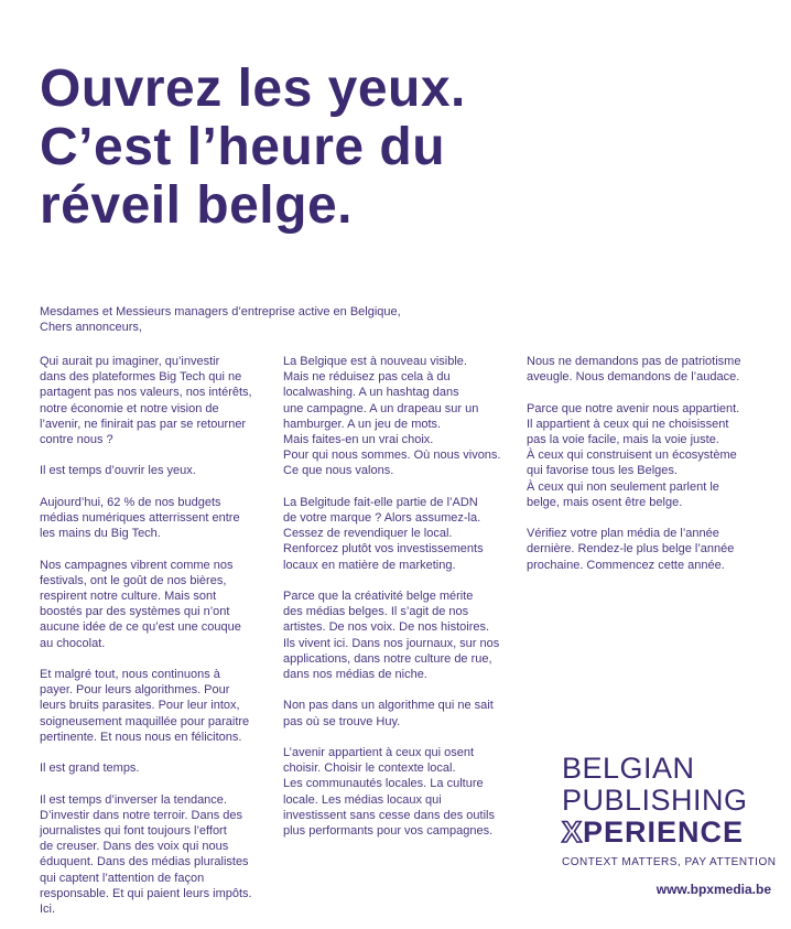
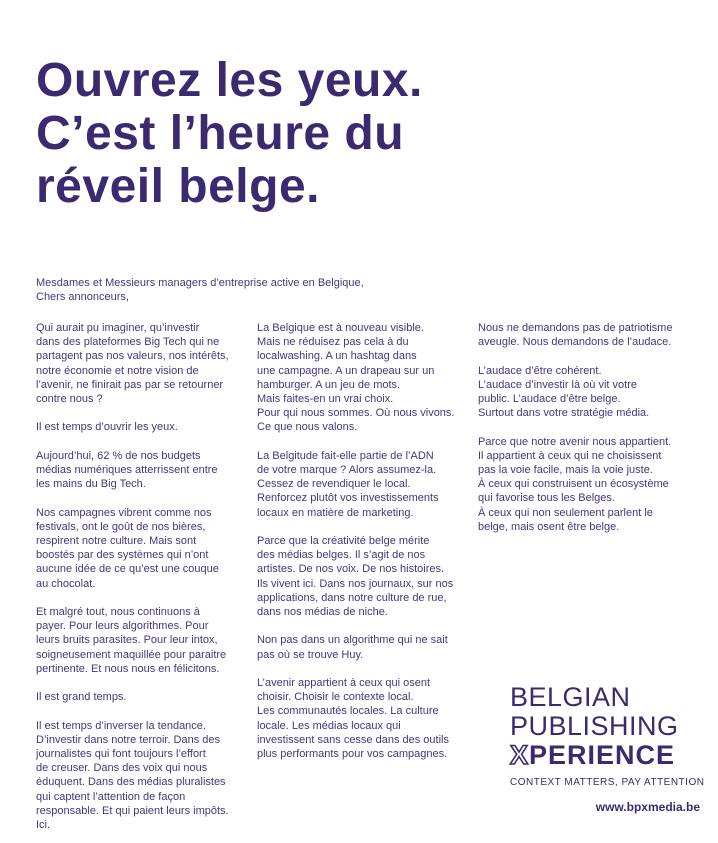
  Ouvrez les yeux.
  C’est l’heure du
  réveil belge.
  Mesdames et Messieurs managers d’entreprise active en Belgique,
  Chers annonceurs,
  Qui aurait pu imaginer, qu’investir
  dans des plateformes Big Tech qui ne
  partagent pas nos valeurs, nos intérêts,
  notre économie et notre vision de
  l’avenir, ne finirait pas par se retourner
  contre nous ?
  Il est temps d’ouvrir les yeux.
  Aujourd’hui, 62 % de nos budgets
  médias numériques atterrissent entre
  les mains du Big Tech.
  Nos campagnes vibrent comme nos
  festivals, ont le goût de nos bières,
  respirent notre culture. Mais sont
  boostés par des systèmes qui n’ont
  aucune idée de ce qu’est une couque
  au chocolat.
  Et malgré tout, nous continuons à
  payer. Pour leurs algorithmes. Pour
  leurs bruits parasites. Pour leur intox,
  soigneusement maquillée pour paraitre
  pertinente. Et nous nous en félicitons.
  Il est grand temps.
  Il est temps d’inverser la tendance.
  D’investir dans notre terroir. Dans des
  journalistes qui font toujours l’effort
  de creuser. Dans des voix qui nous
  éduquent. Dans des médias pluralistes
  qui captent l’attention de façon
  responsable. Et qui paient leurs impôts.
  Ici.
  La Belgique est à nouveau visible.
  Mais ne réduisez pas cela à du
  localwashing. A un hashtag dans
  une campagne. A un drapeau sur un
  hamburger. A un jeu de mots.
  Mais faites-en un vrai choix.
  Pour qui nous sommes. Où nous vivons.
  Ce que nous valons.
  La Belgitude fait-elle partie de l’ADN
  de votre marque ? Alors assumez-la.
  Cessez de revendiquer le local.
  Renforcez plutôt vos investissements
  locaux en matière de marketing.
  Parce que la créativité belge mérite
  des médias belges. Il s’agit de nos
  artistes. De nos voix. De nos histoires.
  Ils vivent ici. Dans nos journaux, sur nos
  applications, dans notre culture de rue,
  dans nos médias de niche.
  Non pas dans un algorithme qui ne sait
  pas où se trouve Huy.
  L’avenir appartient à ceux qui osent
  choisir. Choisir le contexte local.
  Les communautés locales. La culture
  locale. Les médias locaux qui
  investissent sans cesse dans des outils
  plus performants pour vos campagnes.
  Nous ne demandons pas de patriotisme
  aveugle. Nous demandons de l’audace.
+ L’audace d’être cohérent.
+ L’audace d’investir là où vit votre
+ public. L’audace d’être belge.
+ Surtout dans votre stratégie média.
  Parce que notre avenir nous appartient.
  Il appartient à ceux qui ne choisissent
  pas la voie facile, mais la voie juste.
  À ceux qui construisent un écosystème
  qui favorise tous les Belges.
  À ceux qui non seulement parlent le
  belge, mais osent être belge.
- Vérifiez votre plan média de l’année
- dernière. Rendez-le plus belge l’année
- prochaine. Commencez cette année.
  BELGIAN
  PUBLISHING
  XPERIENCE
  CONTEXT MATTERS, PAY ATTENTION
  www.bpxmedia.be
